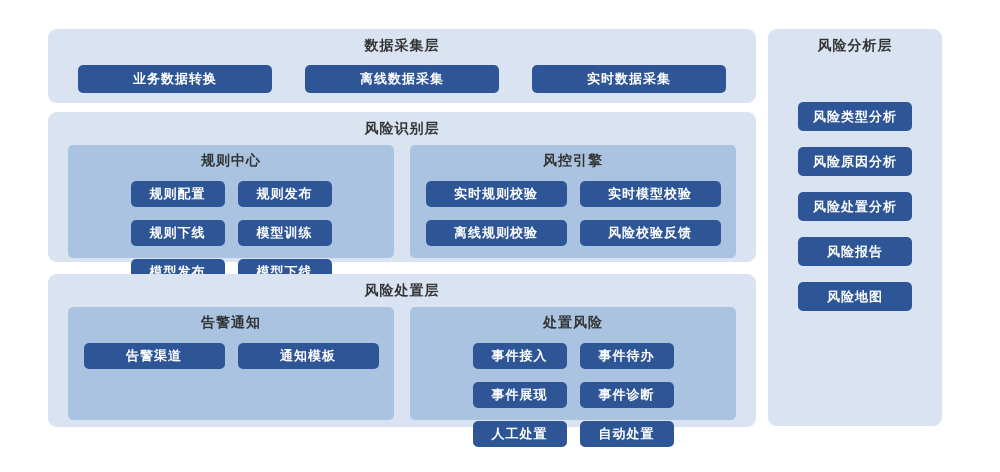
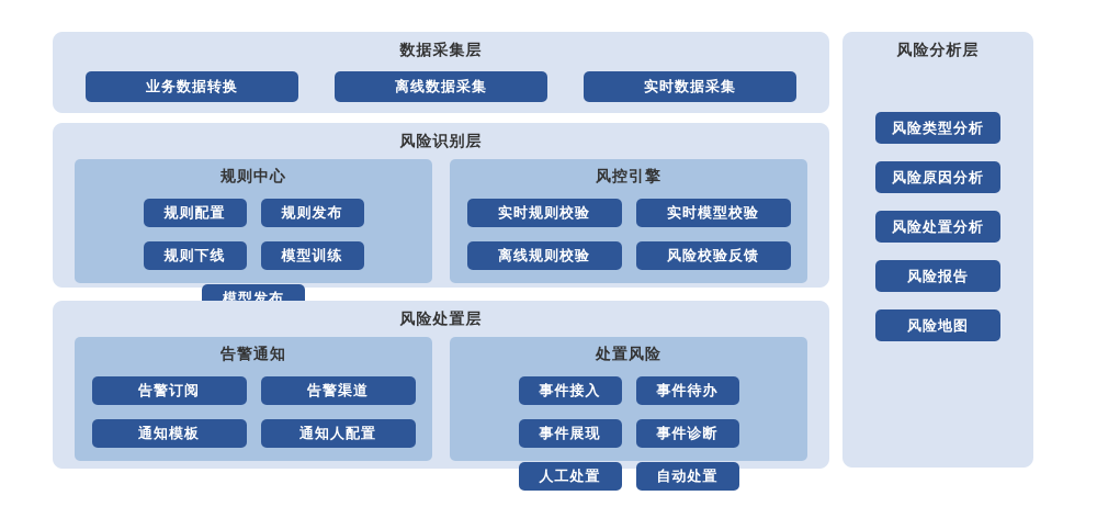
  数据采集层
  业务数据转换
  离线数据采集
  实时数据采集
  风险识别层
  规则中心
  规则配置
  规则发布
  规则下线
  模型训练
  模型发布
- 模型下线
  风控引擎
  实时规则校验
  实时模型校验
  离线规则校验
  风险校验反馈
  风险处置层
  告警通知
+ 告警订阅
  告警渠道
  通知模板
+ 通知人配置
  处置风险
  事件接入
  事件待办
  事件展现
  事件诊断
  人工处置
  自动处置
  风险分析层
  风险类型分析
  风险原因分析
  风险处置分析
  风险报告
  风险地图
